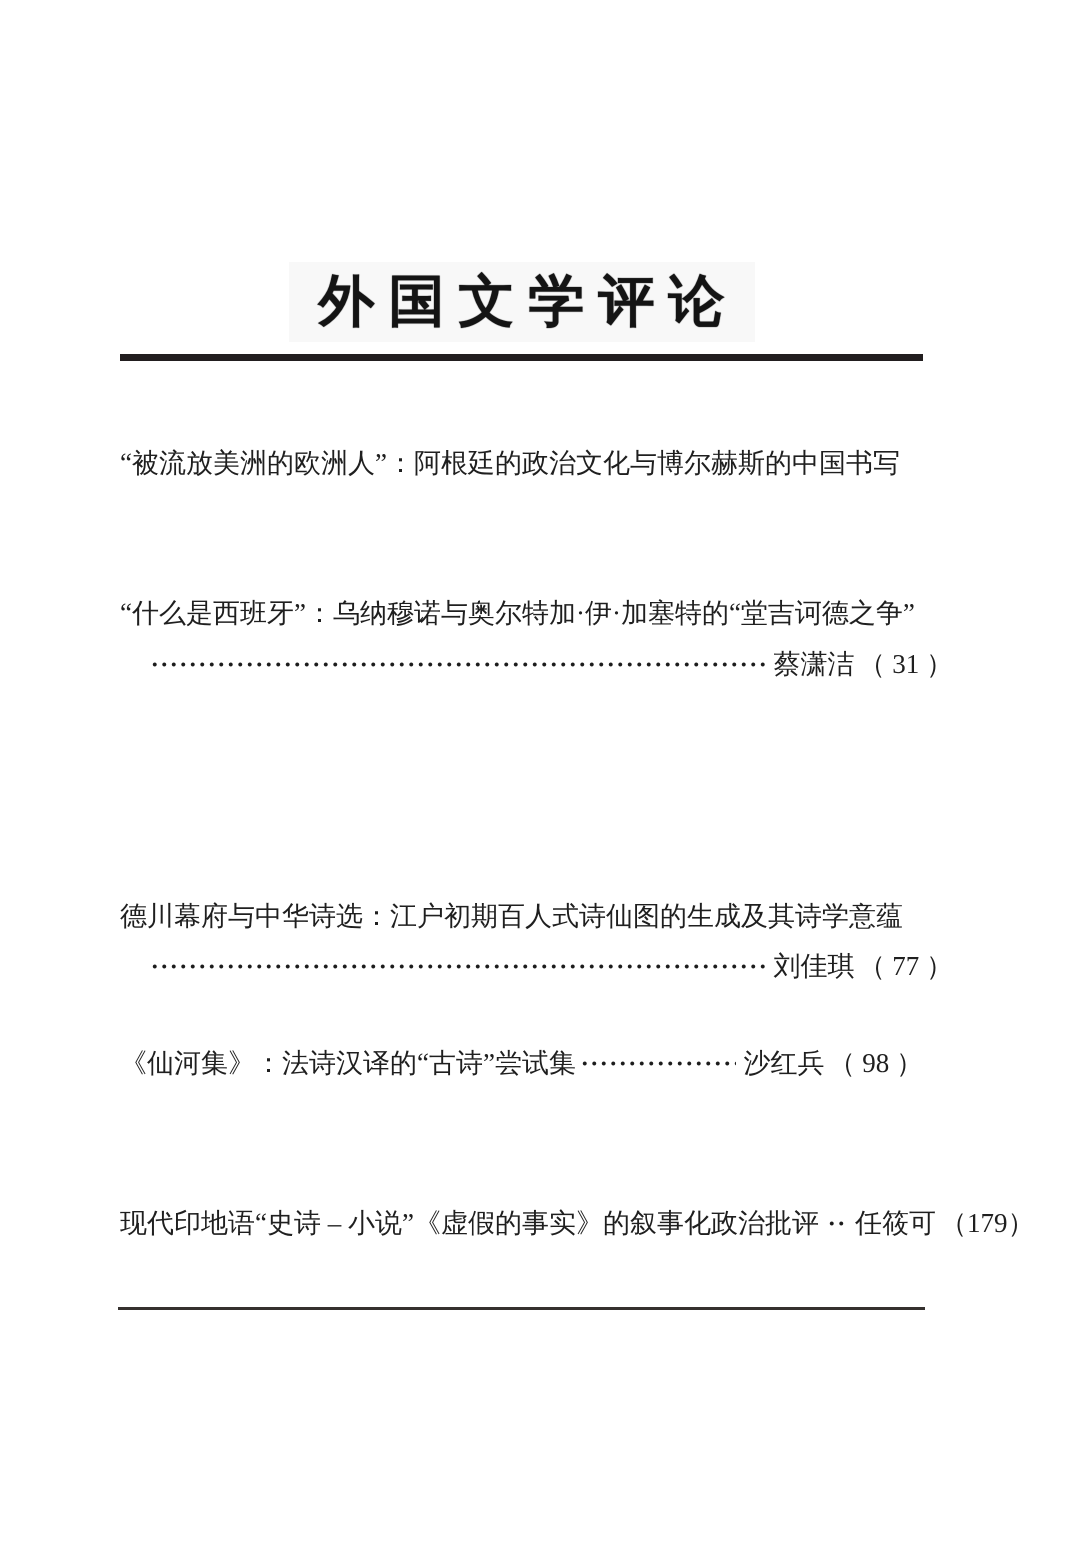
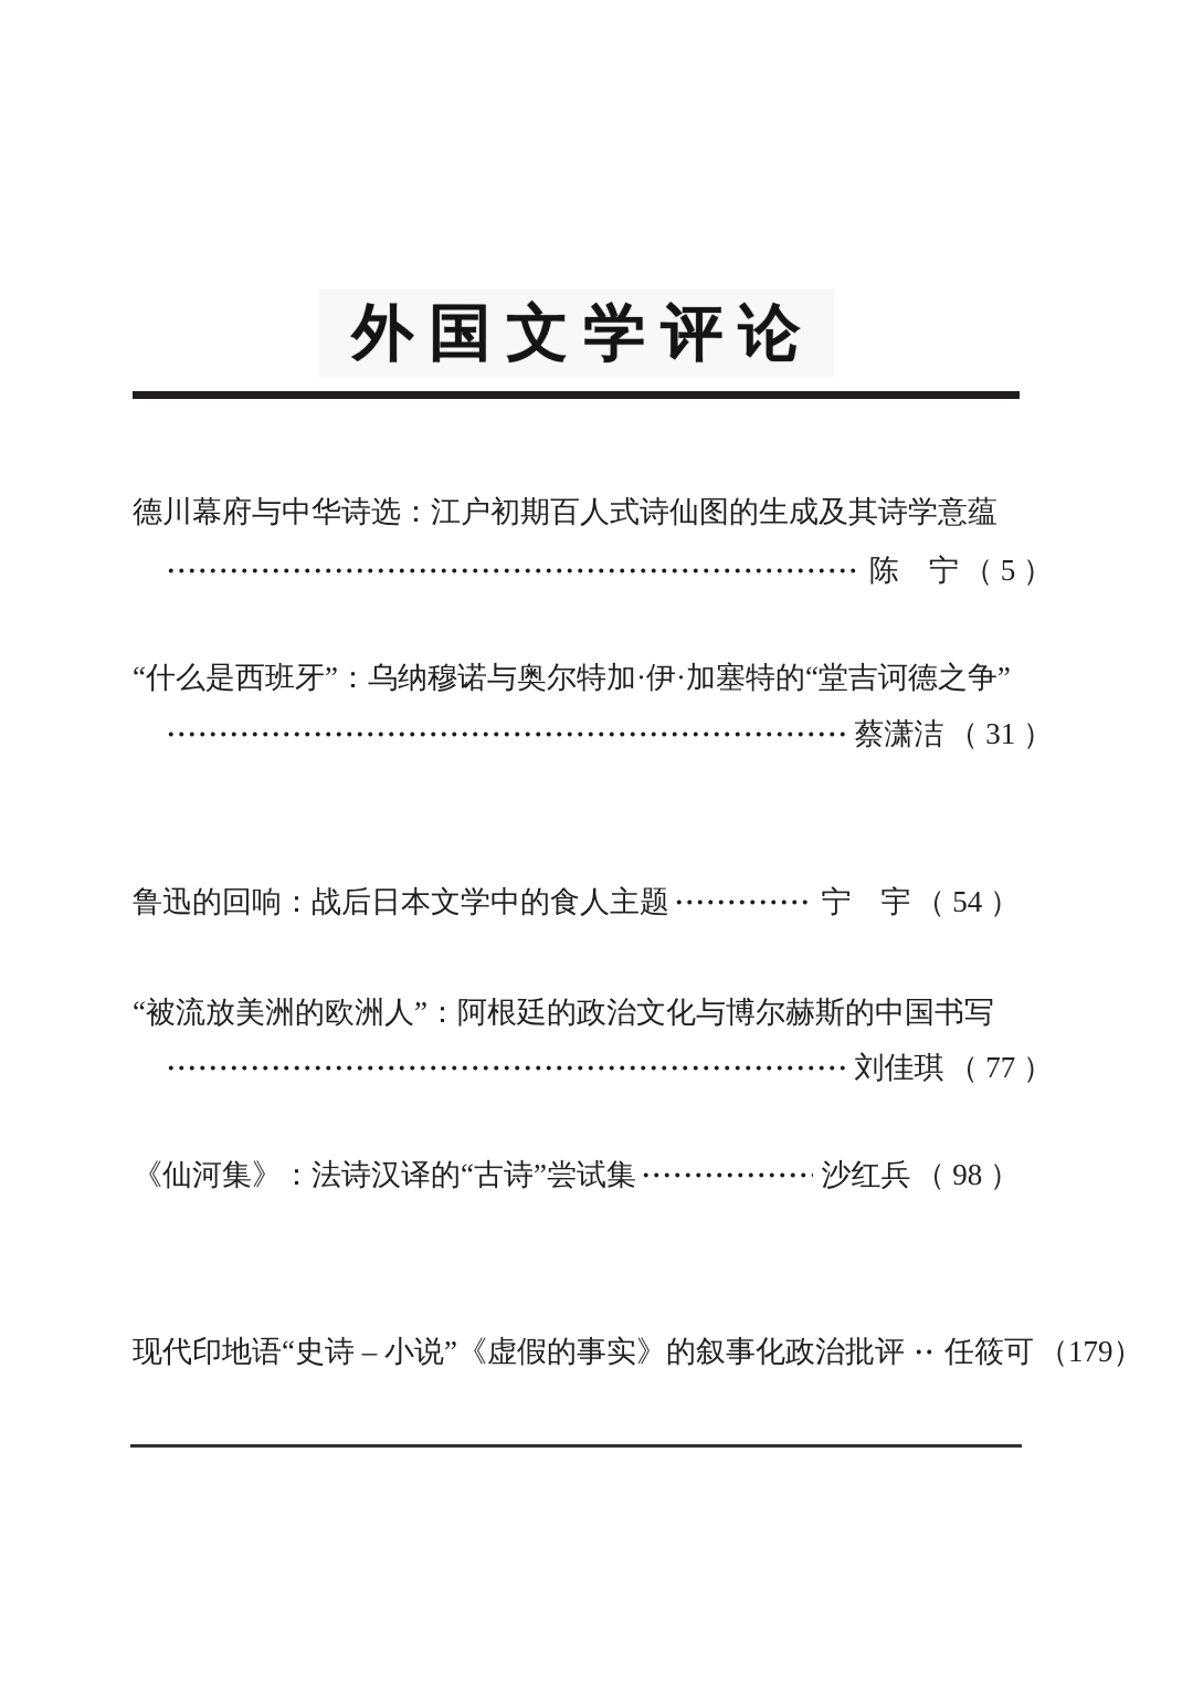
  外国文学评论
- “被流放美洲的欧洲人”：阿根廷的政治文化与博尔赫斯的中国书写
+ 德川幕府与中华诗选：江户初期百人式诗仙图的生成及其诗学意蕴
+ 陈 宁
+ （ 5 ）
  “什么是西班牙”：乌纳穆诺与奥尔特加·伊·加塞特的“堂吉诃德之争”
  蔡潇洁
  （ 31 ）
+ 鲁迅的回响：战后日本文学中的食人主题
+ 宁 宇
+ （ 54 ）
- 德川幕府与中华诗选：江户初期百人式诗仙图的生成及其诗学意蕴
+ “被流放美洲的欧洲人”：阿根廷的政治文化与博尔赫斯的中国书写
  刘佳琪
  （ 77 ）
  《仙河集》：法诗汉译的“古诗”尝试集
  沙红兵
  （ 98 ）
  现代印地语“史诗 – 小说”《虚假的事实》的叙事化政治批评
  任筱可
  （179）
